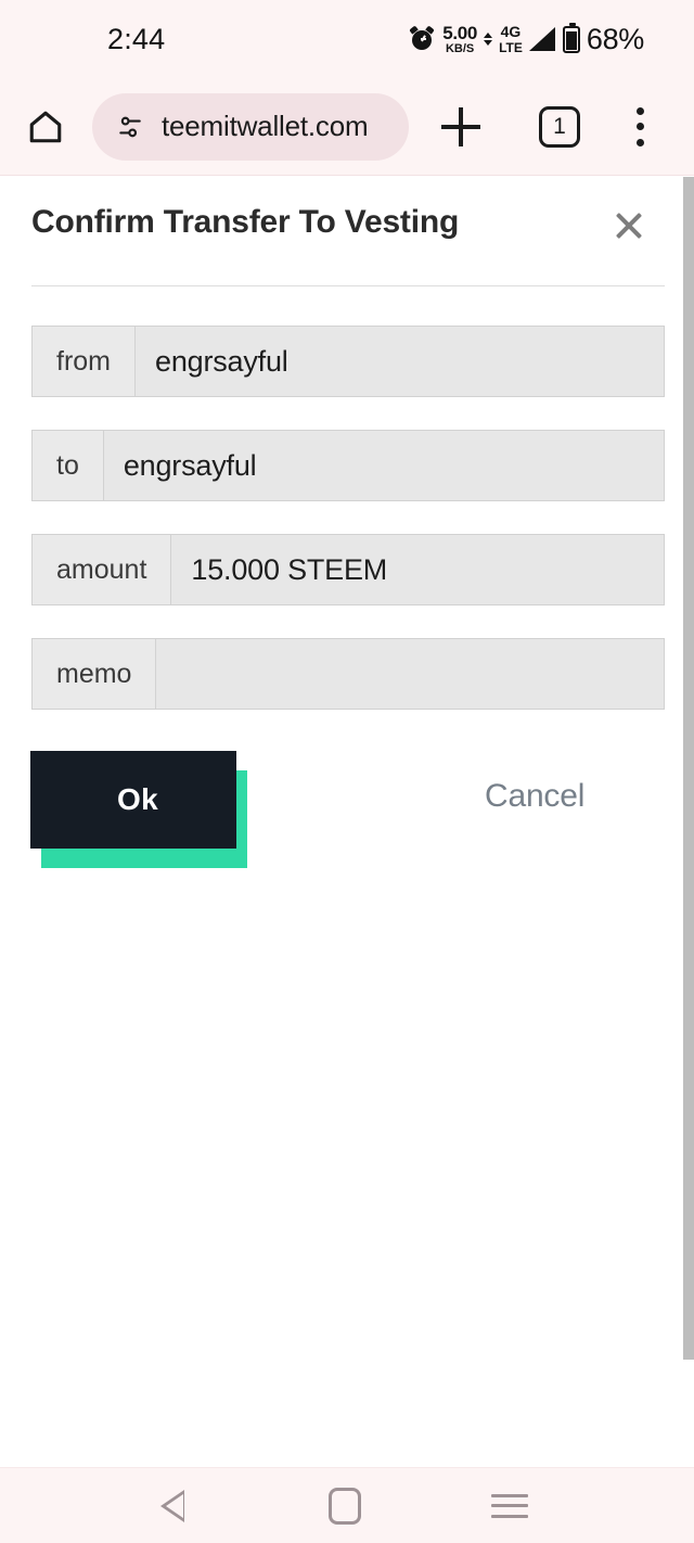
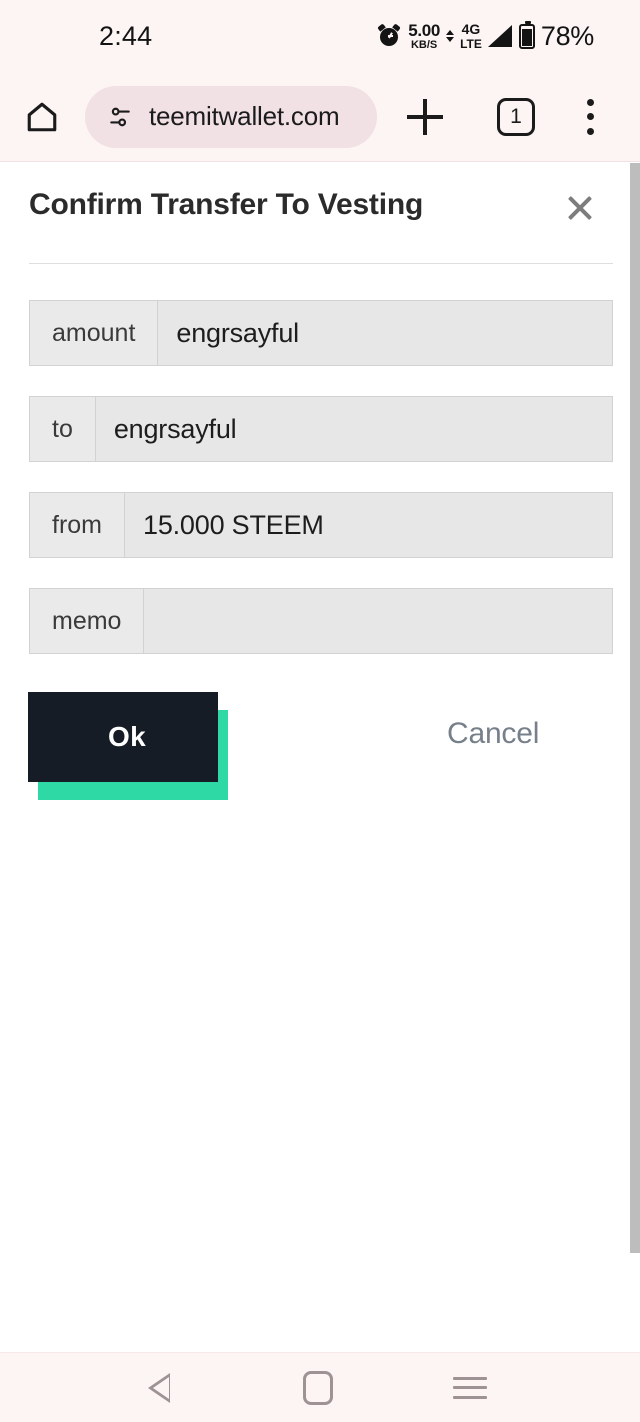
  2:44
  5.00
  KB/S
  4G
  LTE
- 68%
+ 78%
  teemitwallet.com
  1
  Confirm Transfer To Vesting
- from
+ amount
  engrsayful
  to
  engrsayful
- amount
+ from
  15.000 STEEM
  memo
  Ok
  Cancel
